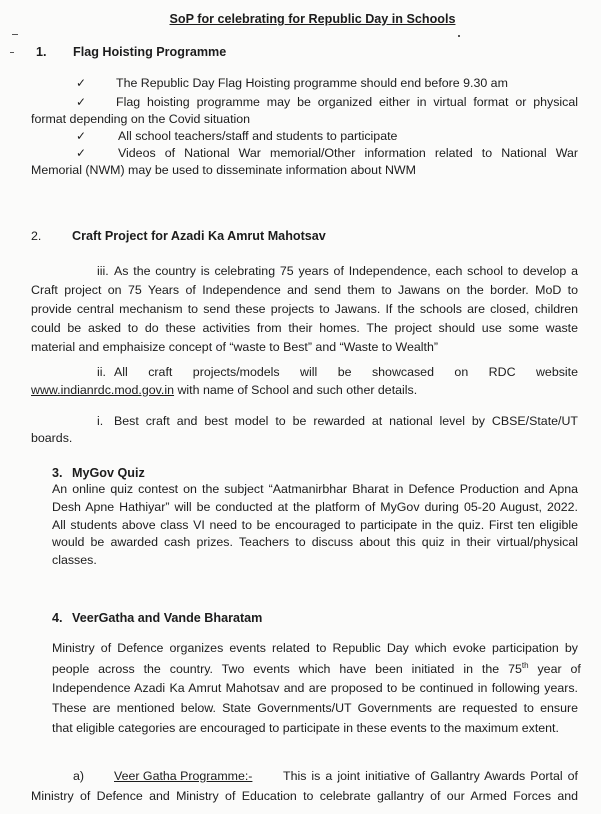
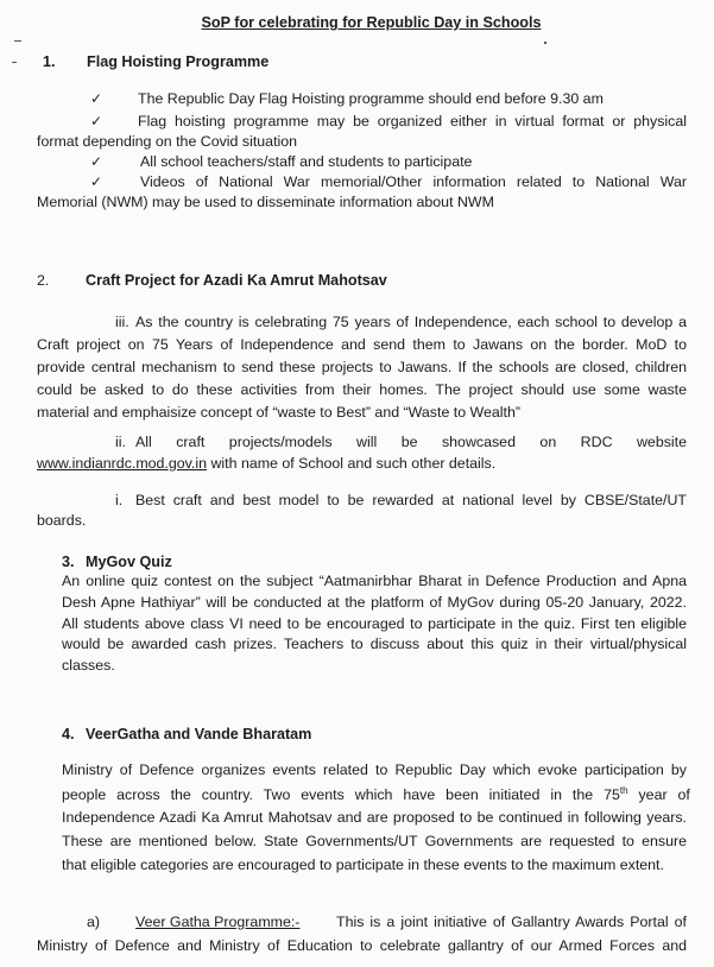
  SoP for celebrating for Republic Day in Schools
  1.
  Flag Hoisting Programme
  ✓
  The Republic Day Flag Hoisting programme should end before 9.30 am
  ✓
  Flag hoisting programme may be organized either in virtual format or physical
  format depending on the Covid situation
  ✓
  All school teachers/staff and students to participate
  ✓
  Videos of National War memorial/Other information related to National War
  Memorial (NWM) may be used to disseminate information about NWM
  2.
  Craft Project for Azadi Ka Amrut Mahotsav
  iii.
  As the country is celebrating 75 years of Independence, each school to develop a
  Craft project on 75 Years of Independence and send them to Jawans on the border. MoD to
  provide central mechanism to send these projects to Jawans. If the schools are closed, children
  could be asked to do these activities from their homes. The project should use some waste
  material and emphaisize concept of “waste to Best” and “Waste to Wealth”
  ii.
  All craft projects/models will be showcased on RDC website
  www.indianrdc.mod.gov.in with name of School and such other details.
  i.
  Best craft and best model to be rewarded at national level by CBSE/State/UT
  boards.
  3.
  MyGov Quiz
  An online quiz contest on the subject “Aatmanirbhar Bharat in Defence Production and Apna
- Desh Apne Hathiyar” will be conducted at the platform of MyGov during 05-20 August, 2022.
+ Desh Apne Hathiyar” will be conducted at the platform of MyGov during 05-20 January, 2022.
  All students above class VI need to be encouraged to participate in the quiz. First ten eligible
  would be awarded cash prizes. Teachers to discuss about this quiz in their virtual/physical
  classes.
  4.
  VeerGatha and Vande Bharatam
  Ministry of Defence organizes events related to Republic Day which evoke participation by
  people across the country. Two events which have been initiated in the 75th year of
  Independence Azadi Ka Amrut Mahotsav and are proposed to be continued in following years.
  These are mentioned below. State Governments/UT Governments are requested to ensure
  that eligible categories are encouraged to participate in these events to the maximum extent.
  a)
  Veer Gatha Programme:-
  This is a joint initiative of Gallantry Awards Portal of
  Ministry of Defence and Ministry of Education to celebrate gallantry of our Armed Forces and
